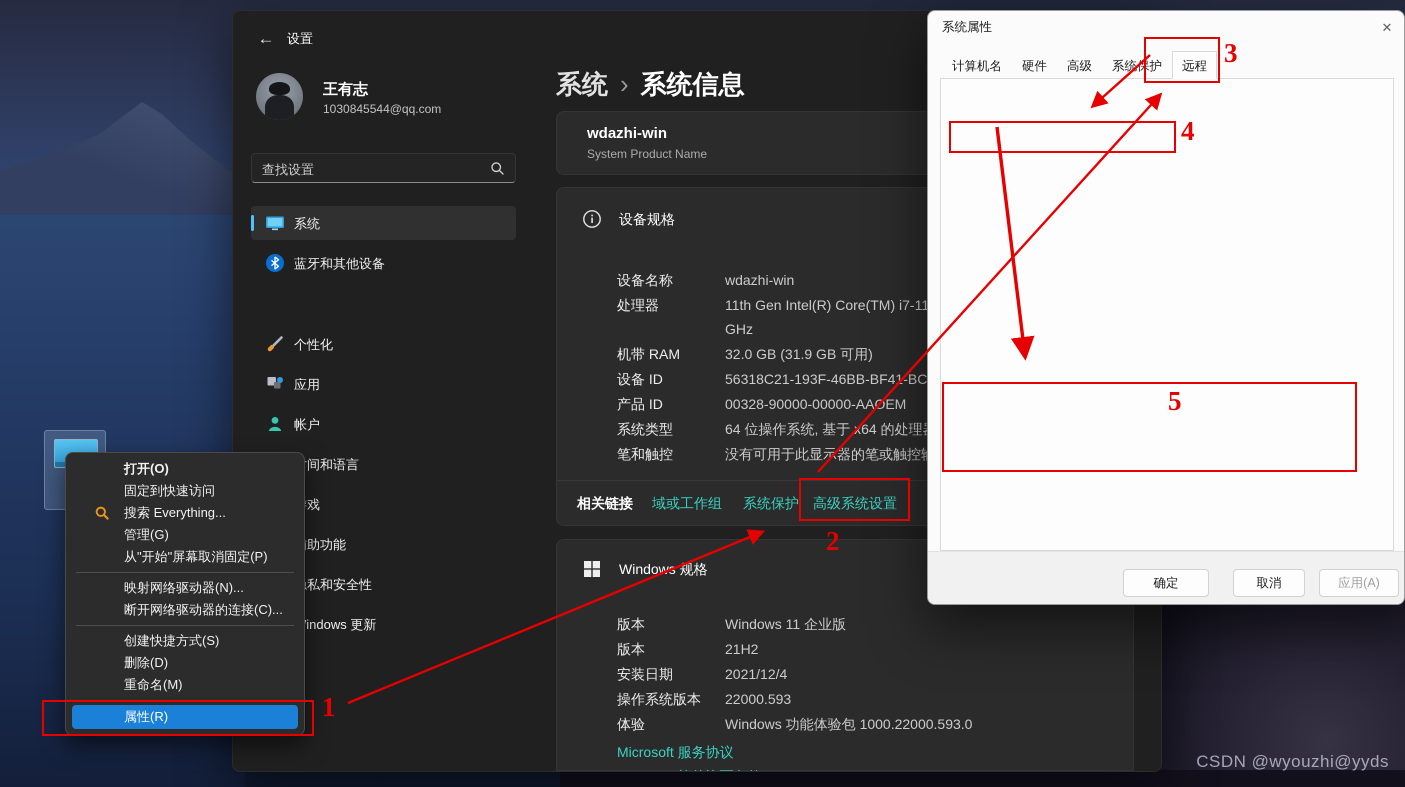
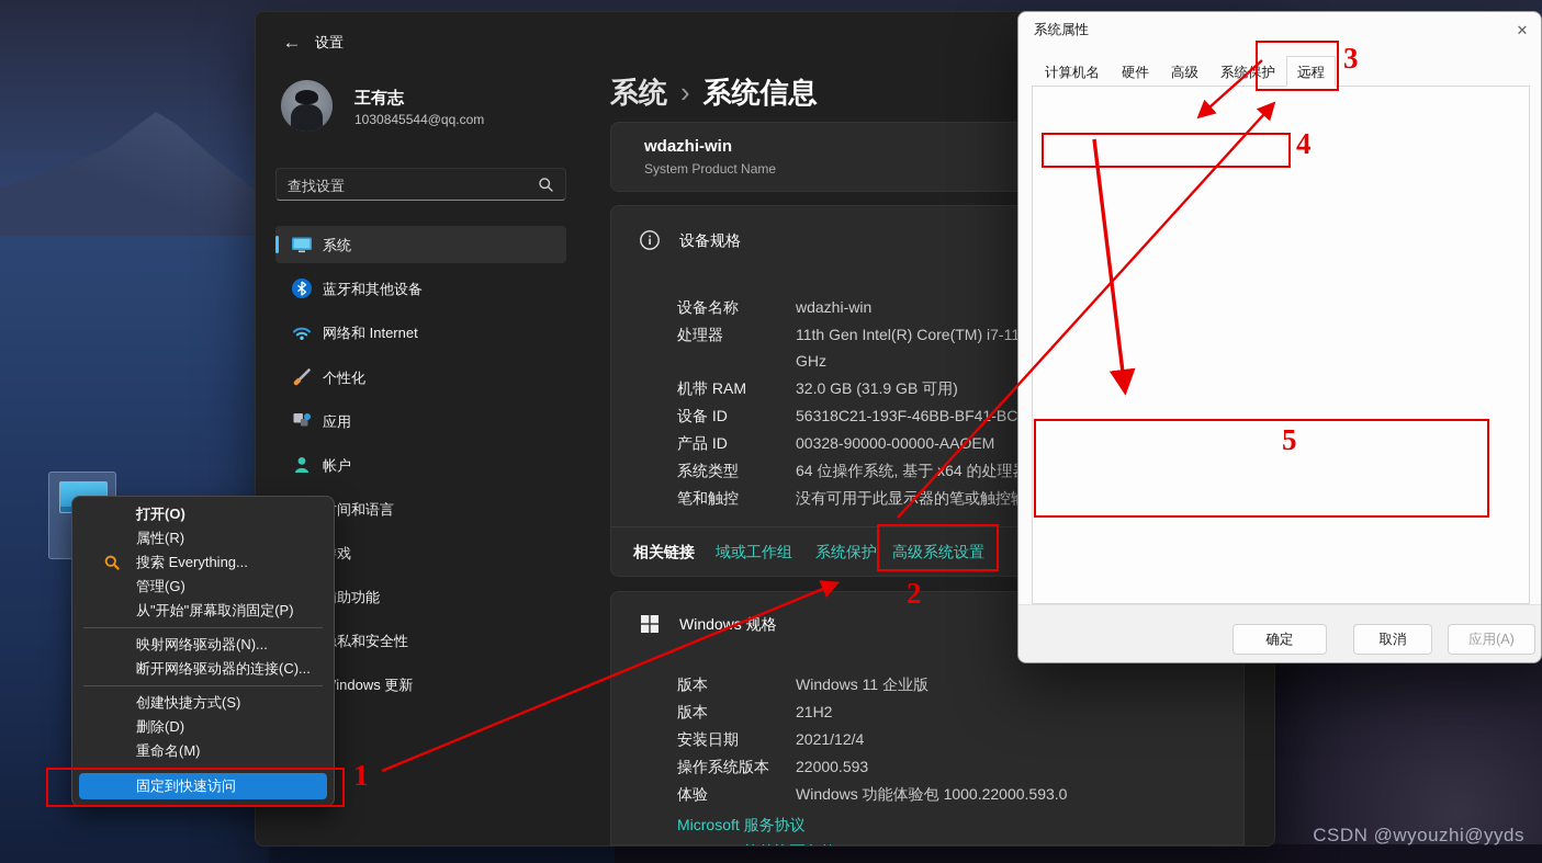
  CSDN @wyouzhi@yyds
  ←
  设置
  王有志
  1030845544@qq.com
  查找设置
  系统
  蓝牙和其他设备
+ 网络和 Internet
  个性化
  应用
  帐户
  间和语言
  助功能
  私和安全性
  indows 更新
  系统 › 系统信息
  wdazhi-win
  System Product Name
  设备规格
  设备名称
  wdazhi-win
  处理器
  11th Gen Intel(R) Core(TM) i7-11
  GHz
  机带 RAM
  32.0 GB (31.9 GB 可用)
  设备 ID
  56318C21-193F-46BB-BF41-BC
  产品 ID
  00328-90000-00000-AAEM
  系统类型
  64 位操作系统, 基于64 的处理
  笔和触控
  没有可用于此显示器的笔或触控
  相关链接
  域或工作组
  系统保护
  高级系统设置
  Window 规格
  版本
  Windows 11 企业版
  版本
  21H2
  安装日期
  2021/12/4
  操作系统版本
  22000.593
  体验
  Windows 功能体验包 1000.22000.593.0
  Microsoft 服务协议
  打开(O)
- 固定到快速访问
+ 属性(R)
  搜索 Everything...
  管理(G)
  从"开始"屏幕取消固定(P)
  映射网络驱动器(N)...
  断开网络驱动器的连接(C)...
  创建快捷方式(S)
  删除(D)
  重命名(M)
- 属性(R)
+ 固定到快速访问
  系统属性
  ✕
  计算机名
  硬件
  高级
  系统保护
  远程
  确定
  取消
  应用(A)
  1
  2
  3
  4
  5
